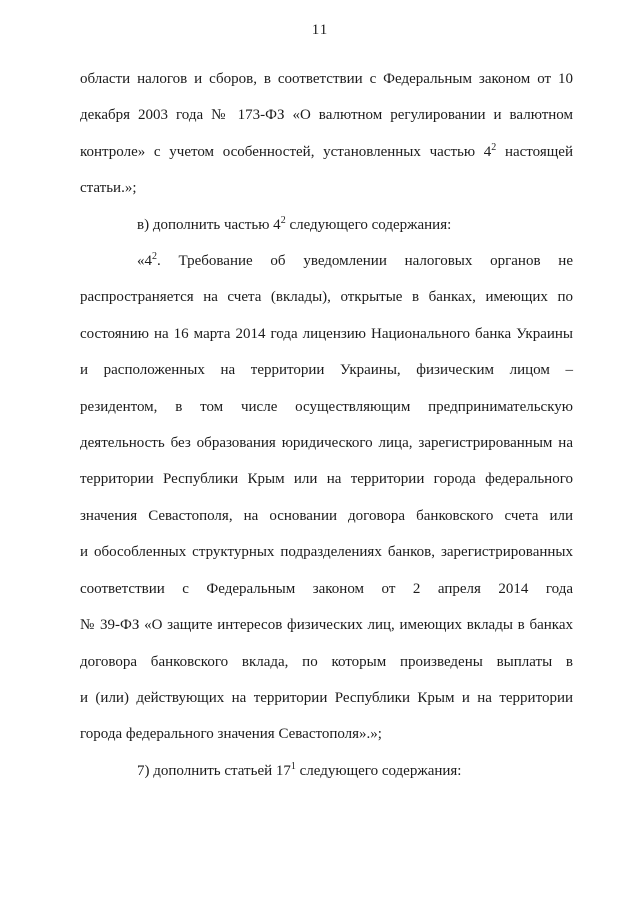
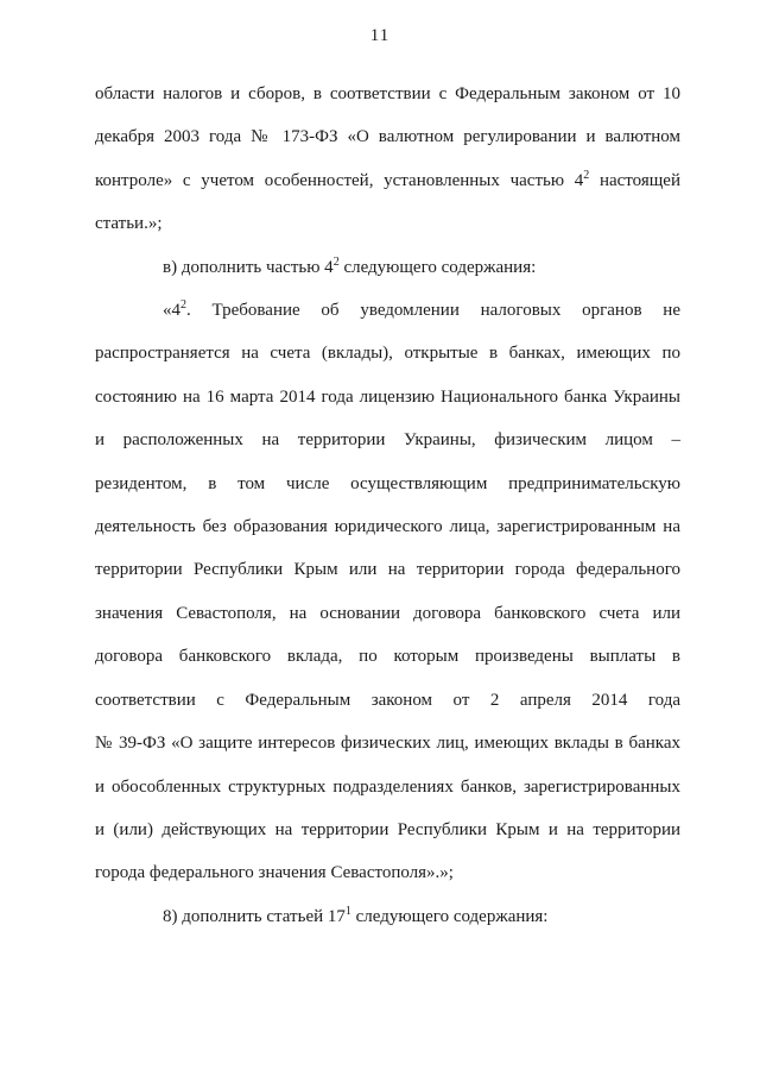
  11
  области налогов и сборов, в соответствии с Федеральным законом от 10
  декабря 2003 года № 173-ФЗ «О валютном регулировании и валютном
  контроле» с учетом особенностей, установленных частью 42 настоящей
  статьи.»;
  в) дополнить частью 42 следующего содержания:
  «42. Требование об уведомлении налоговых органов не
  распространяется на счета (вклады), открытые в банках, имеющих по
  состоянию на 16 марта 2014 года лицензию Национального банка Украины
  и расположенных на территории Украины, физическим лицом –
  резидентом, в том числе осуществляющим предпринимательскую
  деятельность без образования юридического лица, зарегистрированным на
  территории Республики Крым или на территории города федерального
  значения Севастополя, на основании договора банковского счета или
- и обособленных структурных подразделениях банков, зарегистрированных
+ договора банковского вклада, по которым произведены выплаты в
  соответствии с Федеральным законом от 2 апреля 2014 года
  № 39-ФЗ «О защите интересов физических лиц, имеющих вклады в банках
- договора банковского вклада, по которым произведены выплаты в
+ и обособленных структурных подразделениях банков, зарегистрированных
  и (или) действующих на территории Республики Крым и на территории
  города федерального значения Севастополя».»;
- 7) дополнить статьей 171 следующего содержания:
+ 8) дополнить статьей 171 следующего содержания:
